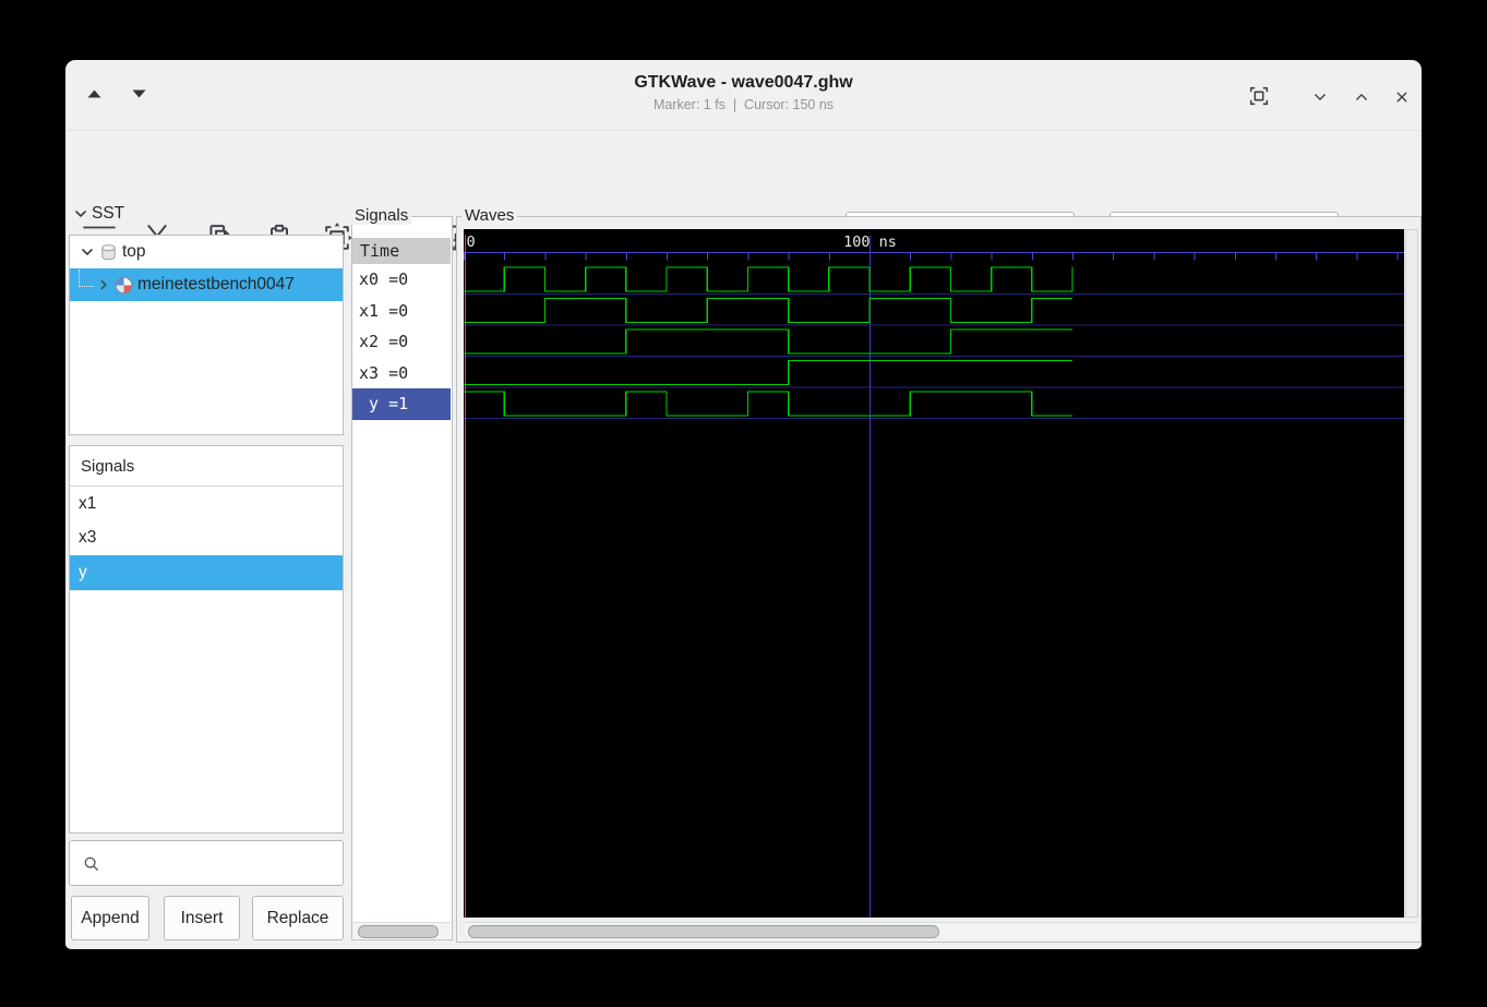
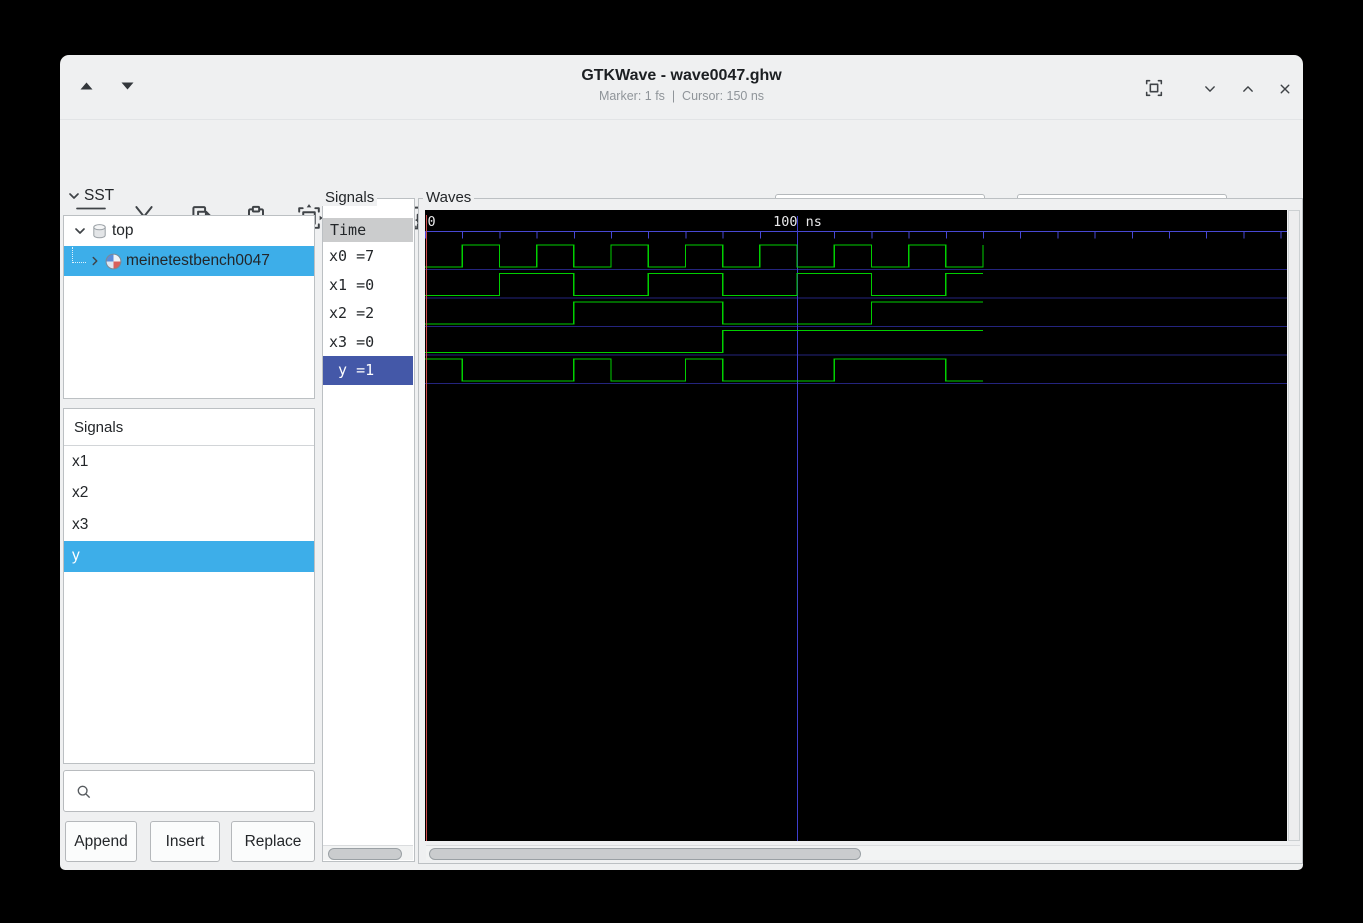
  GTKWave - wave0047.ghw
  Marker: 1 fs | Cursor: 150 ns
  SST
  top
  meinetestbench0047
  Signals
  x1
+ x2
  x3
  y
  Append
  Insert
  Replace
  Signals
  Time
- x0 =0
+ x0 =7
  x1 =0
- x2 =0
+ x2 =2
  x3 =0
  y =1
  Waves
  0
  100 ns
